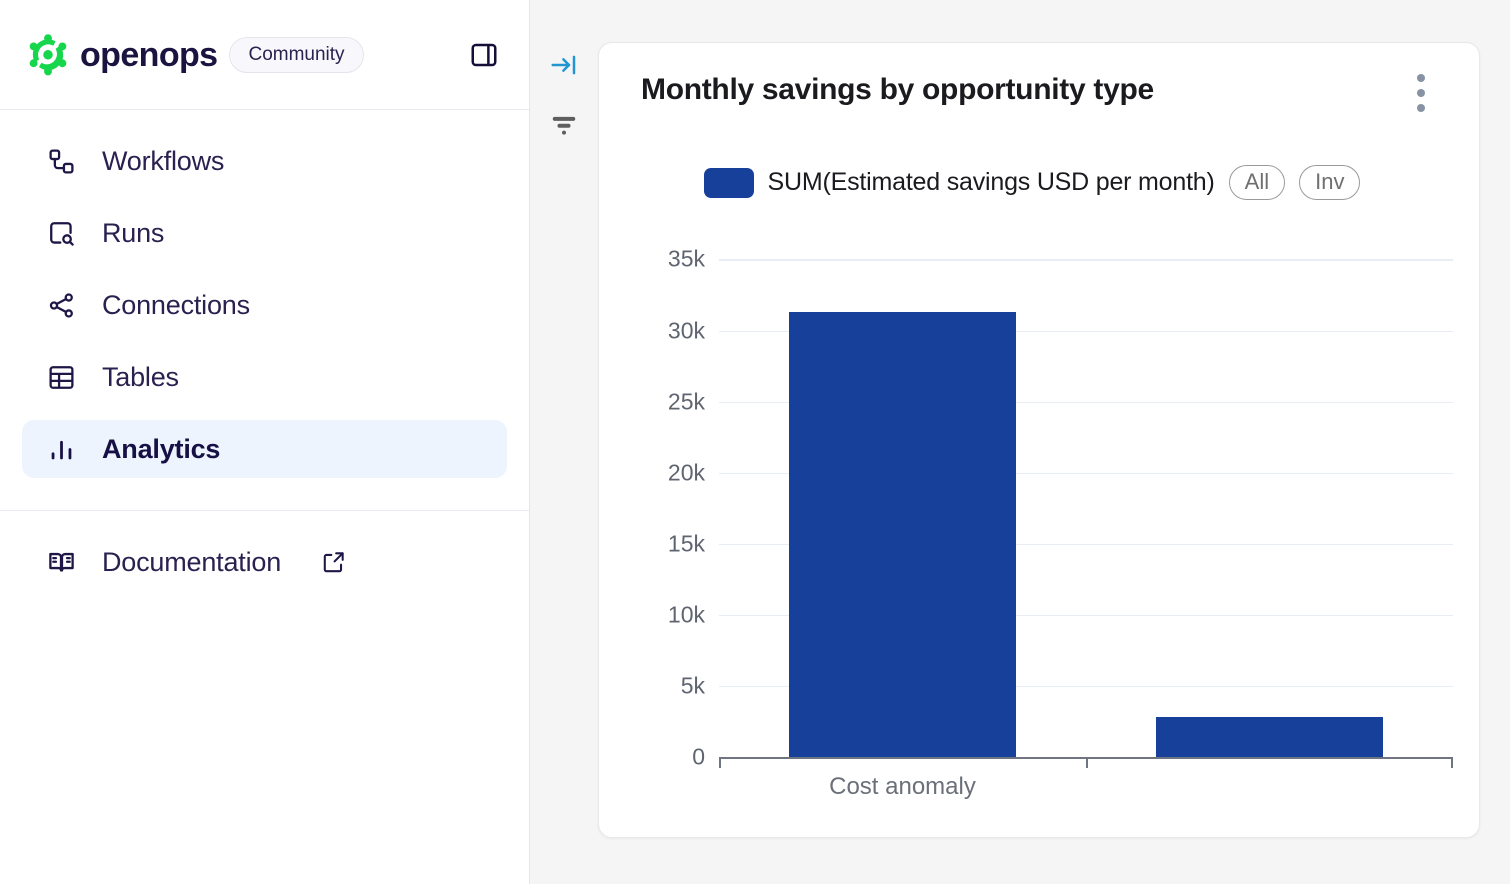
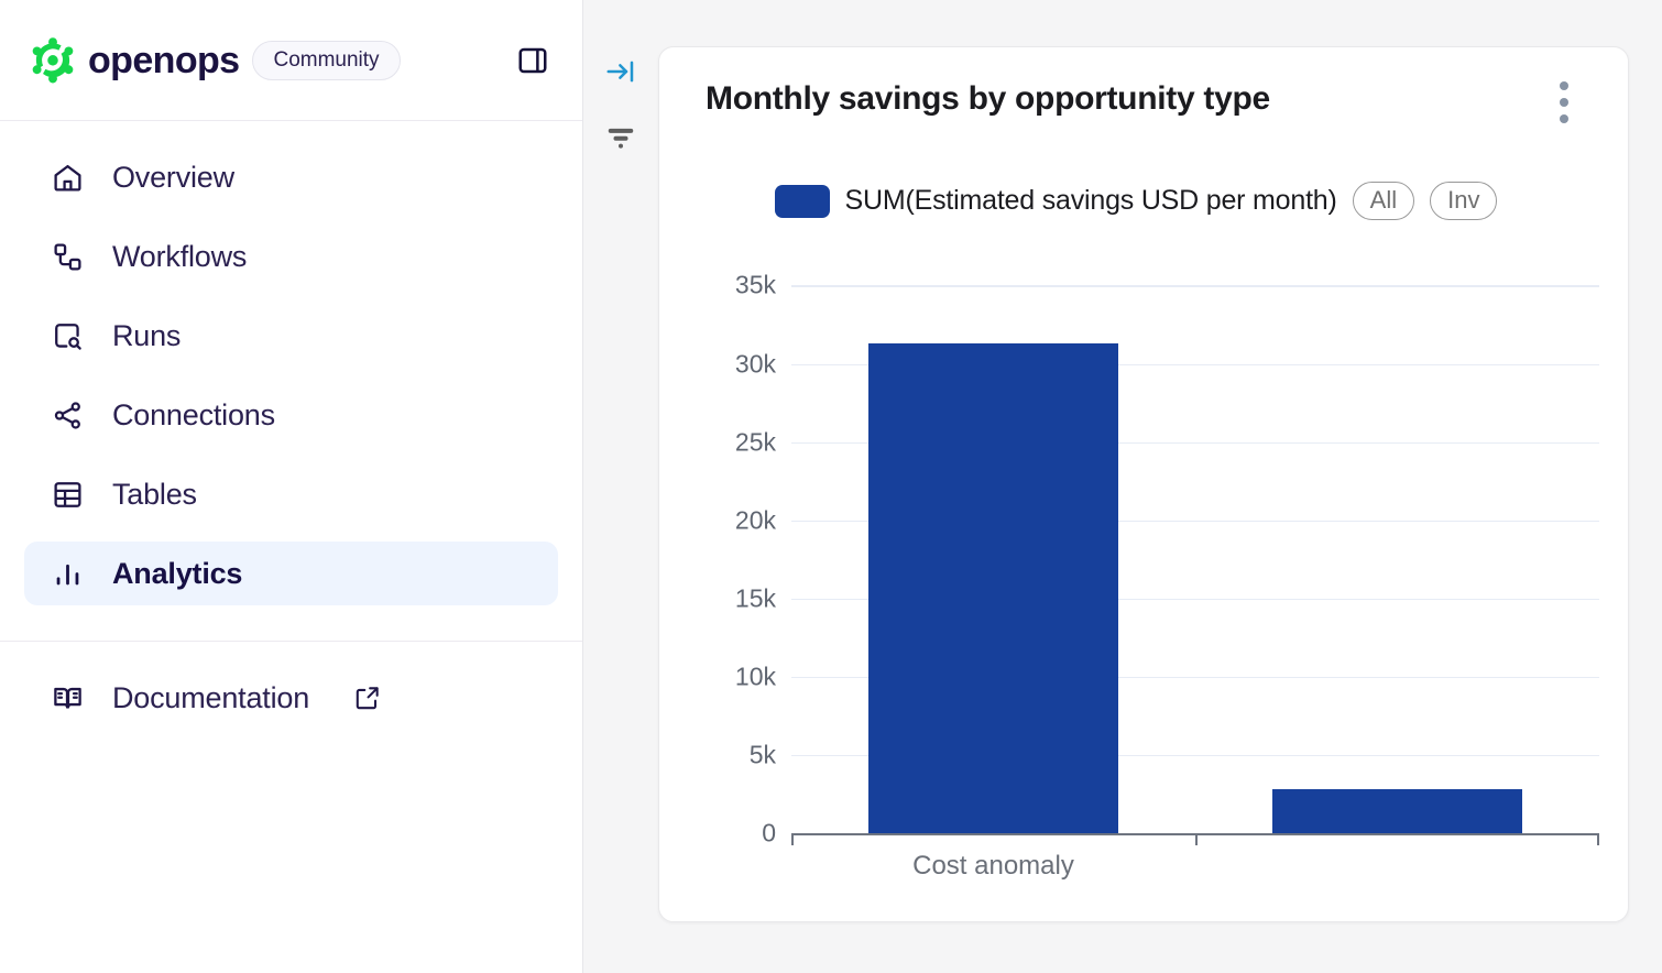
  openops
  Community
+ Overview
  Workflows
  Runs
  Connections
  Tables
  Analytics
  Documentation
  Monthly savings by opportunity type
  SUM(Estimated savings USD per month)
  All
  Inv
  0
  5k
  10k
  15k
  20k
  25k
  30k
  35k
  Cost anomaly
